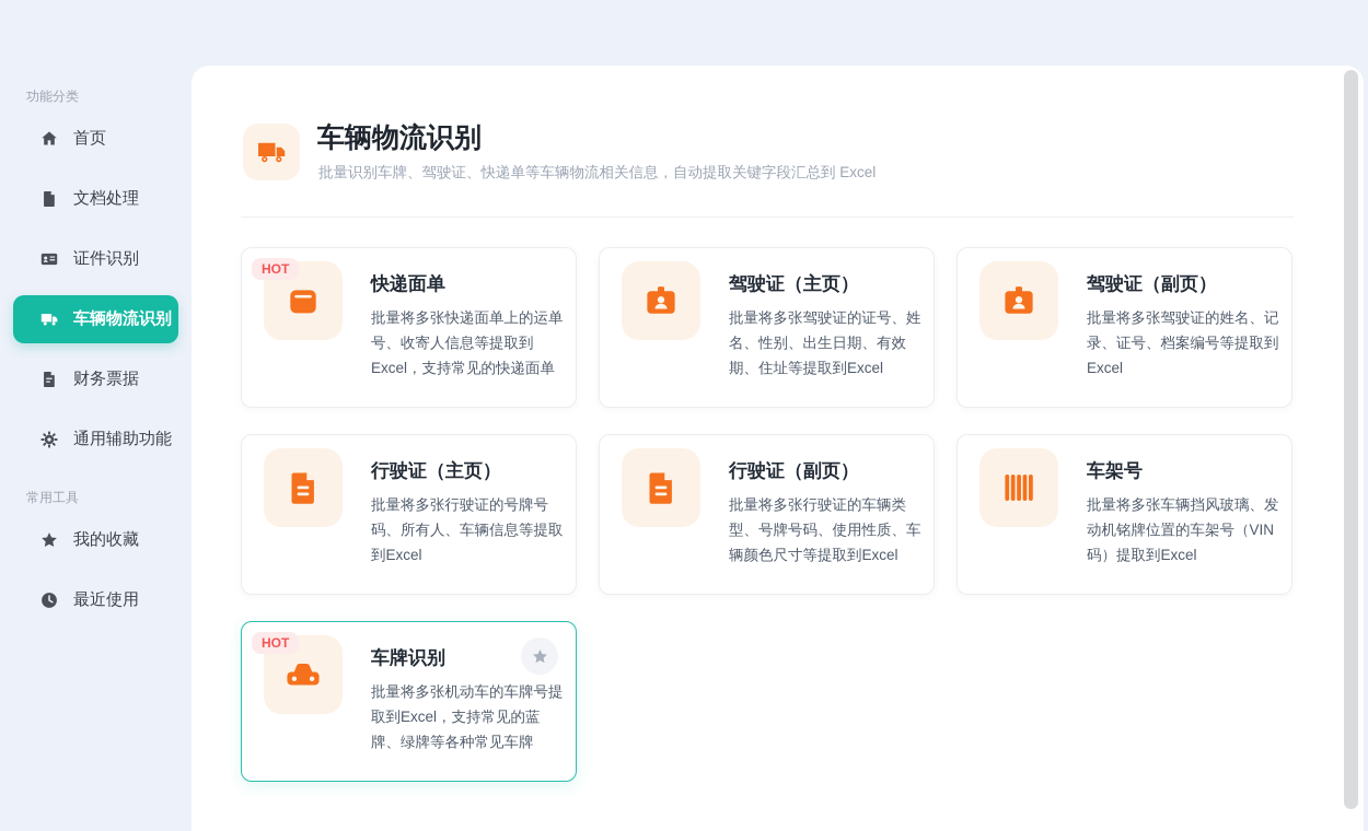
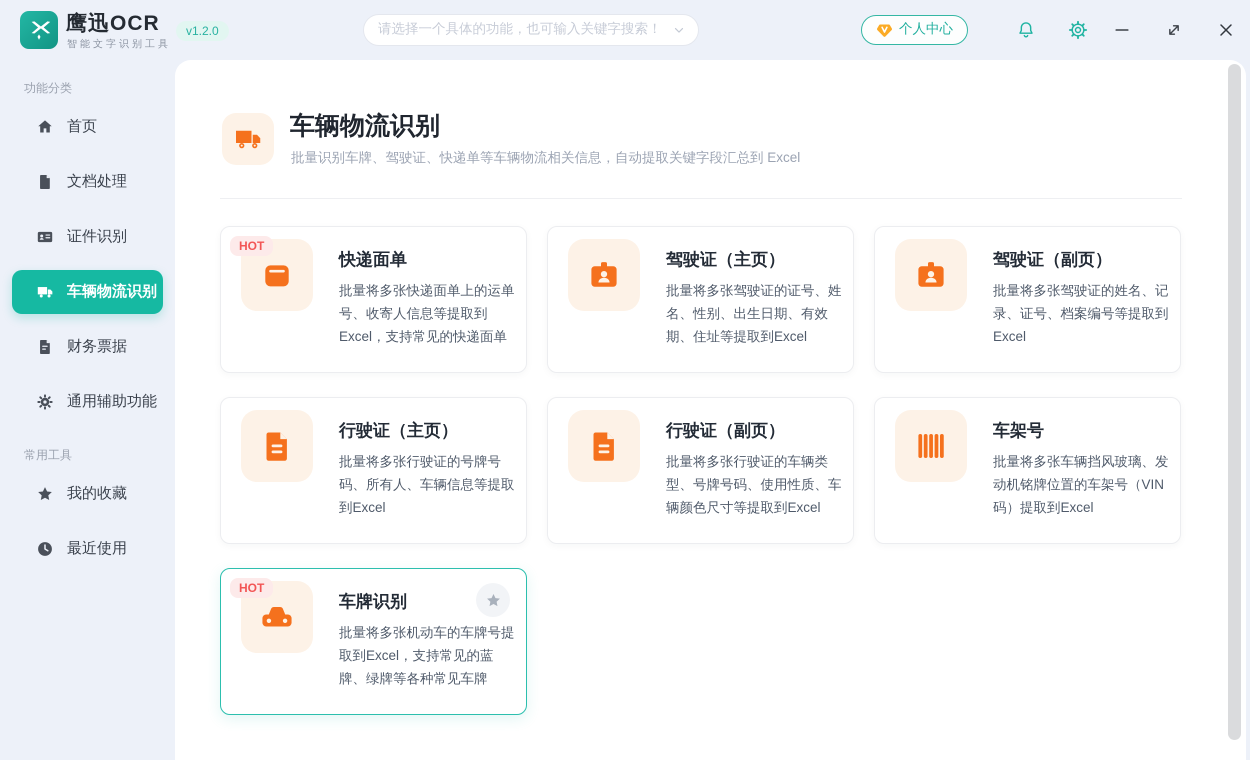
+ 鹰迅OCR
+ 智能文字识别工具
+ v1.2.0
+ 请选择一个具体的功能，也可输入关键字搜索！
+ 个人中心
  功能分类
  首页
  文档处理
  证件识别
  车辆物流识别
  财务票据
  通用辅助功能
  常用工具
  我的收藏
  最近使用
  车辆物流识别
  批量识别车牌、驾驶证、快递单等车辆物流相关信息，自动提取关键字段汇总到 Excel
  HOT
  快递面单
  批量将多张快递面单上的运单号、收寄人信息等提取到Excel，支持常见的快递面单
  驾驶证（主页）
  批量将多张驾驶证的证号、姓名、性别、出生日期、有效期、住址等提取到Excel
  驾驶证（副页）
  批量将多张驾驶证的姓名、记录、证号、档案编号等提取到Excel
  行驶证（主页）
  批量将多张行驶证的号牌号码、所有人、车辆信息等提取到Excel
  行驶证（副页）
  批量将多张行驶证的车辆类型、号牌号码、使用性质、车辆颜色尺寸等提取到Excel
  车架号
  批量将多张车辆挡风玻璃、发动机铭牌位置的车架号（VIN码）提取到Excel
  HOT
  车牌识别
  批量将多张机动车的车牌号提取到Excel，支持常见的蓝牌、绿牌等各种常见车牌
